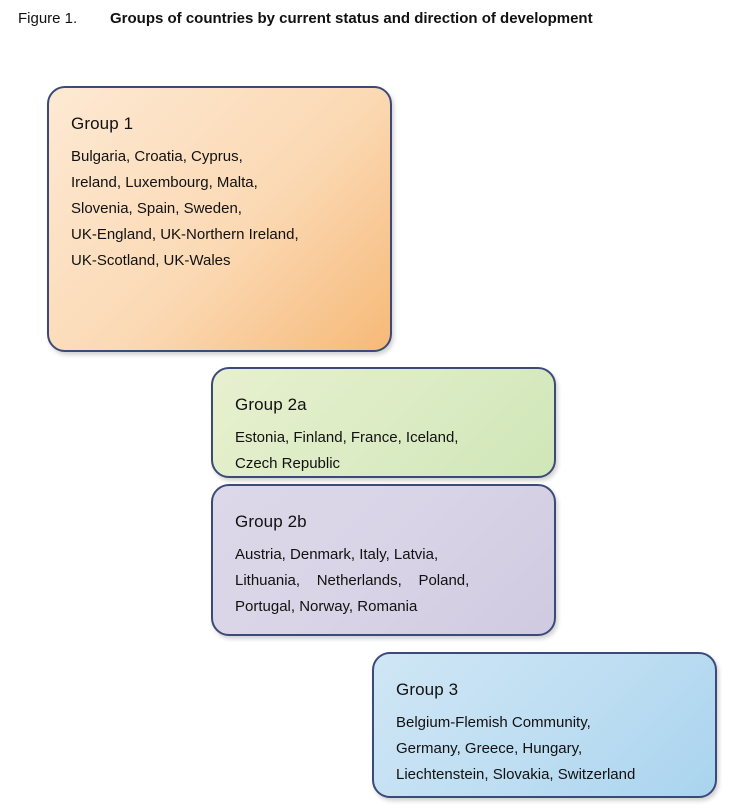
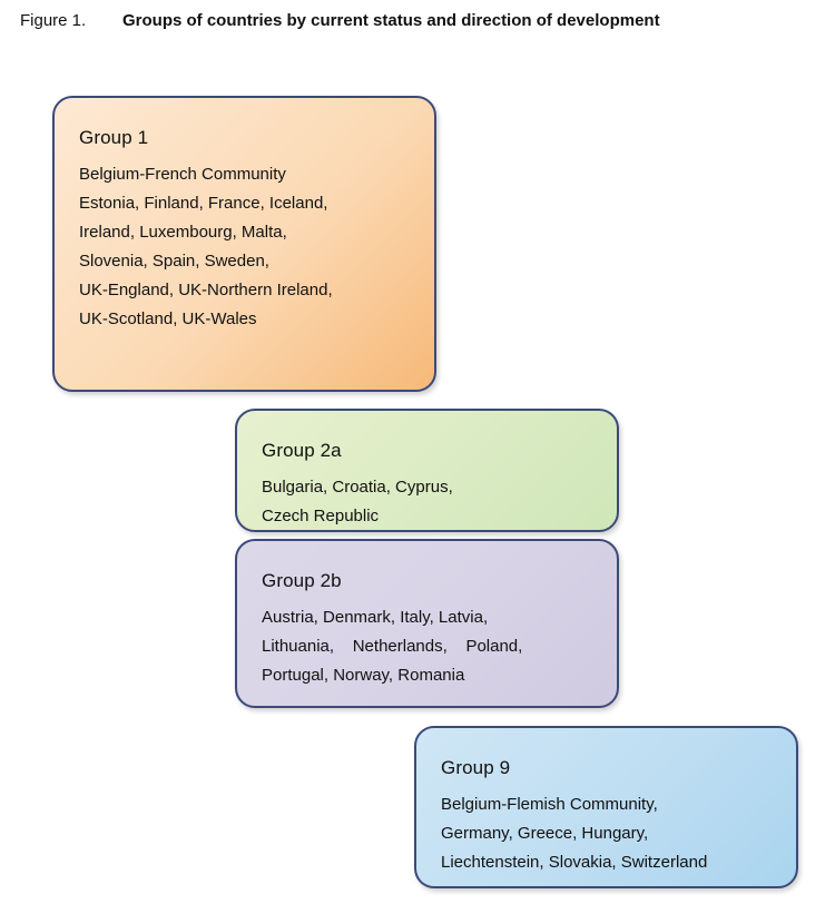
  Figure 1.
  Groups of countries by current status and direction of development
  Group 1
+ Belgium-French Community
- Bulgaria, Croatia, Cyprus,
+ Estonia, Finland, France, Iceland,
  Ireland, Luxembourg, Malta,
  Slovenia, Spain, Sweden,
  UK-England, UK-Northern Ireland,
  UK-Scotland, UK-Wales
  Group 2a
- Estonia, Finland, France, Iceland,
+ Bulgaria, Croatia, Cyprus,
  Czech Republic
  Group 2b
  Austria, Denmark, Italy, Latvia,
  Lithuania, Netherlands, Poland,
  Portugal, Norway, Romania
- Group 3
+ Group 9
  Belgium-Flemish Community,
  Germany, Greece, Hungary,
  Liechtenstein, Slovakia, Switzerland
